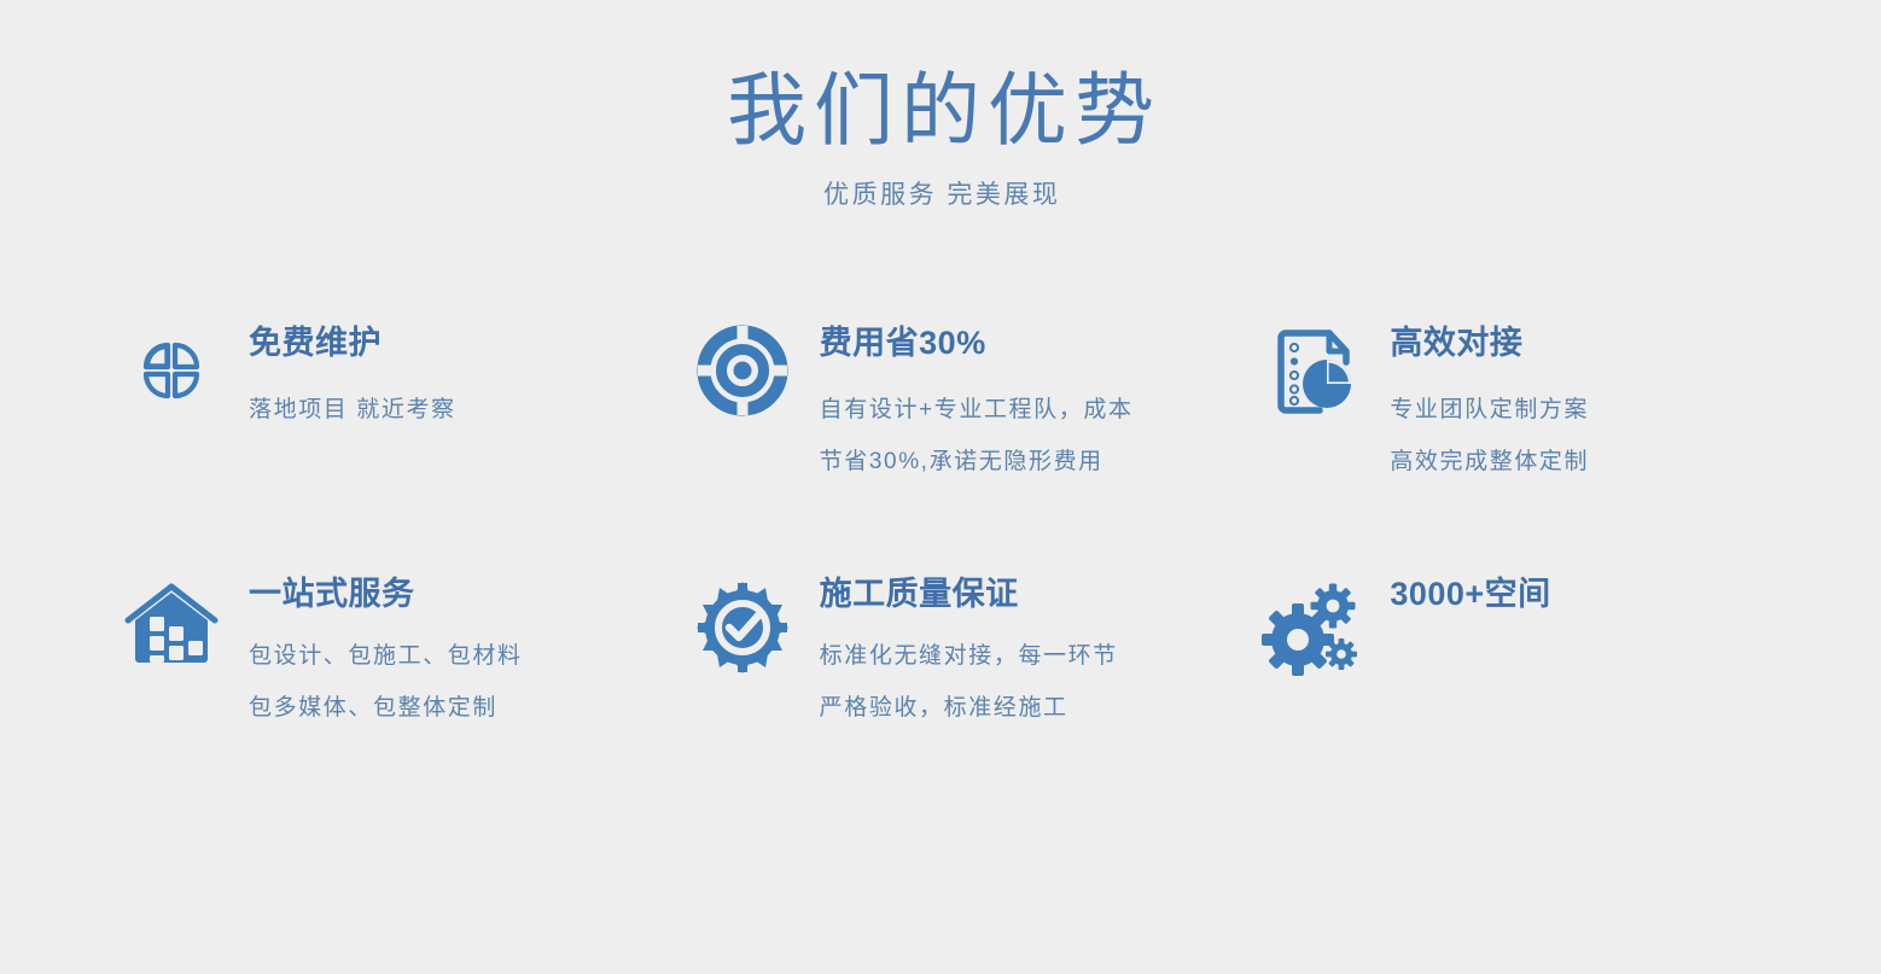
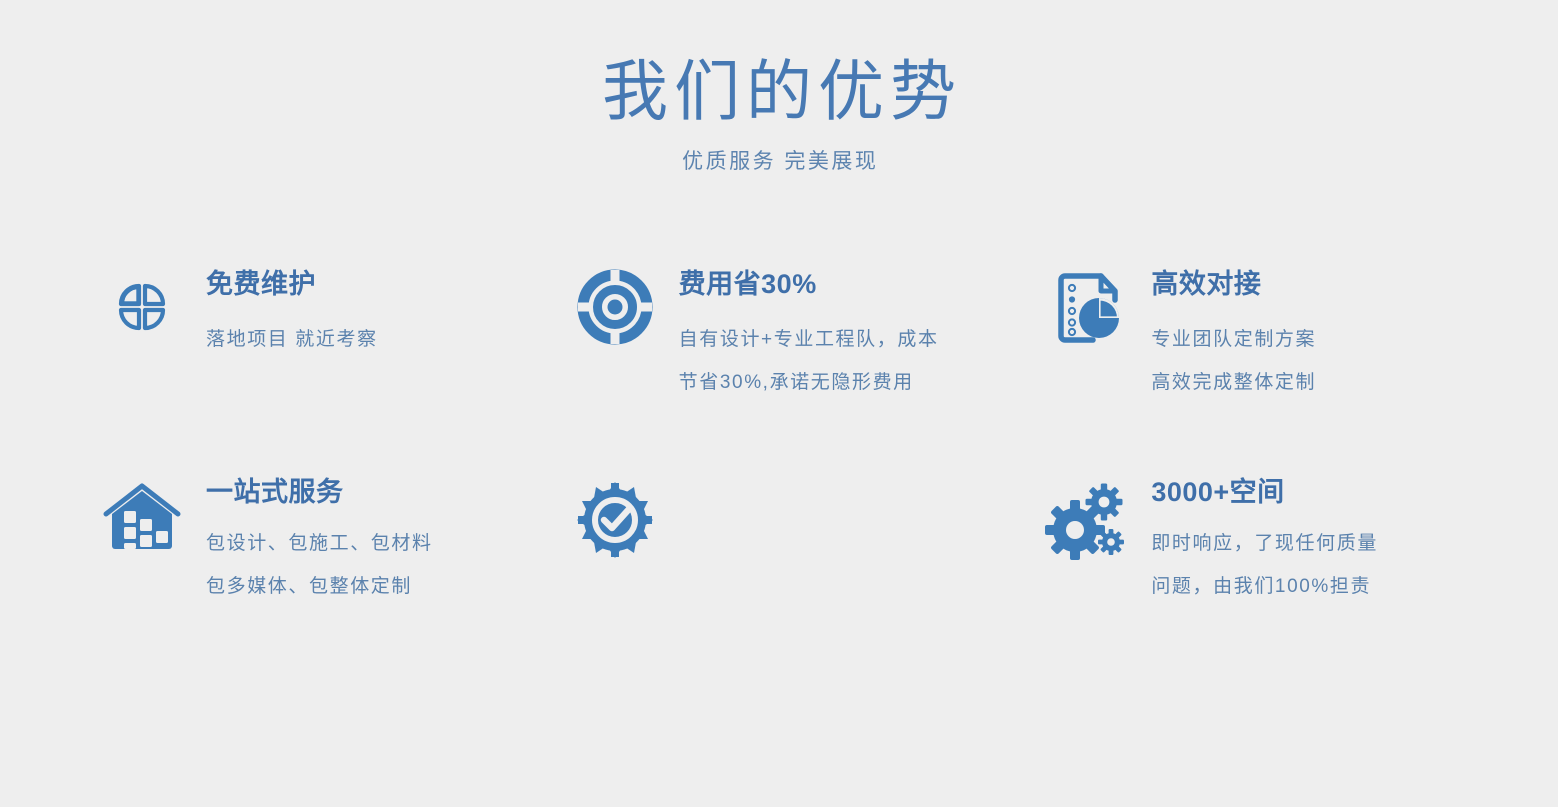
  我们的优势
  优质服务 完美展现
  免费维护
  落地项目 就近考察
  费用省30%
  自有设计+专业工程队，成本
  节省30%,承诺无隐形费用
  高效对接
  专业团队定制方案
  高效完成整体定制
  一站式服务
  包设计、包施工、包材料
  包多媒体、包整体定制
- 施工质量保证
- 标准化无缝对接，每一环节
- 严格验收，标准经施工
  3000+空间
+ 即时响应，了现任何质量
+ 问题，由我们100%担责
